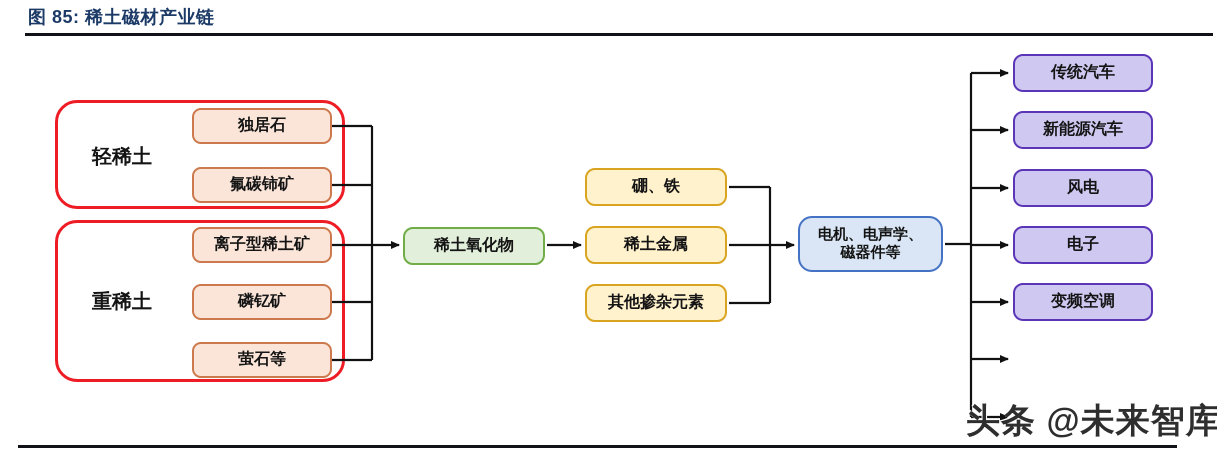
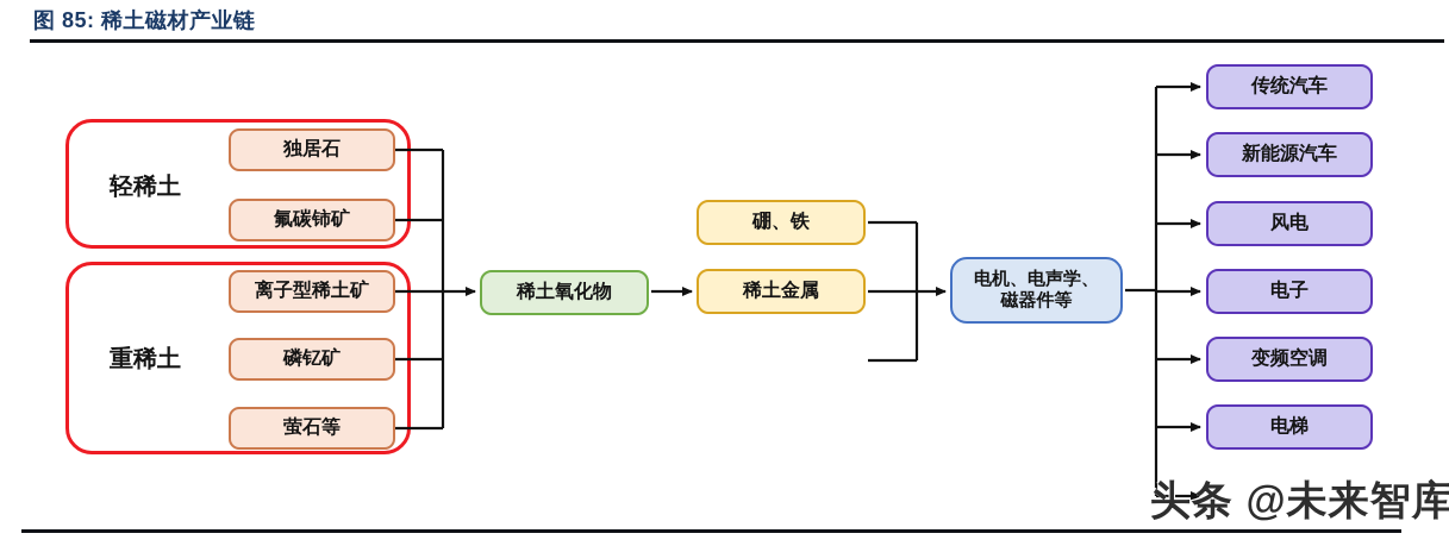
  图 85: 稀土磁材产业链
  轻稀土
  重稀土
  独居石
  氟碳铈矿
  离子型稀土矿
  磷钇矿
  萤石等
  稀土氧化物
  硼、铁
  稀土金属
- 其他掺杂元素
  电机、电声学、
  磁器件等
  传统汽车
  新能源汽车
  风电
  电子
  变频空调
+ 电梯
  头条 @未来智库
